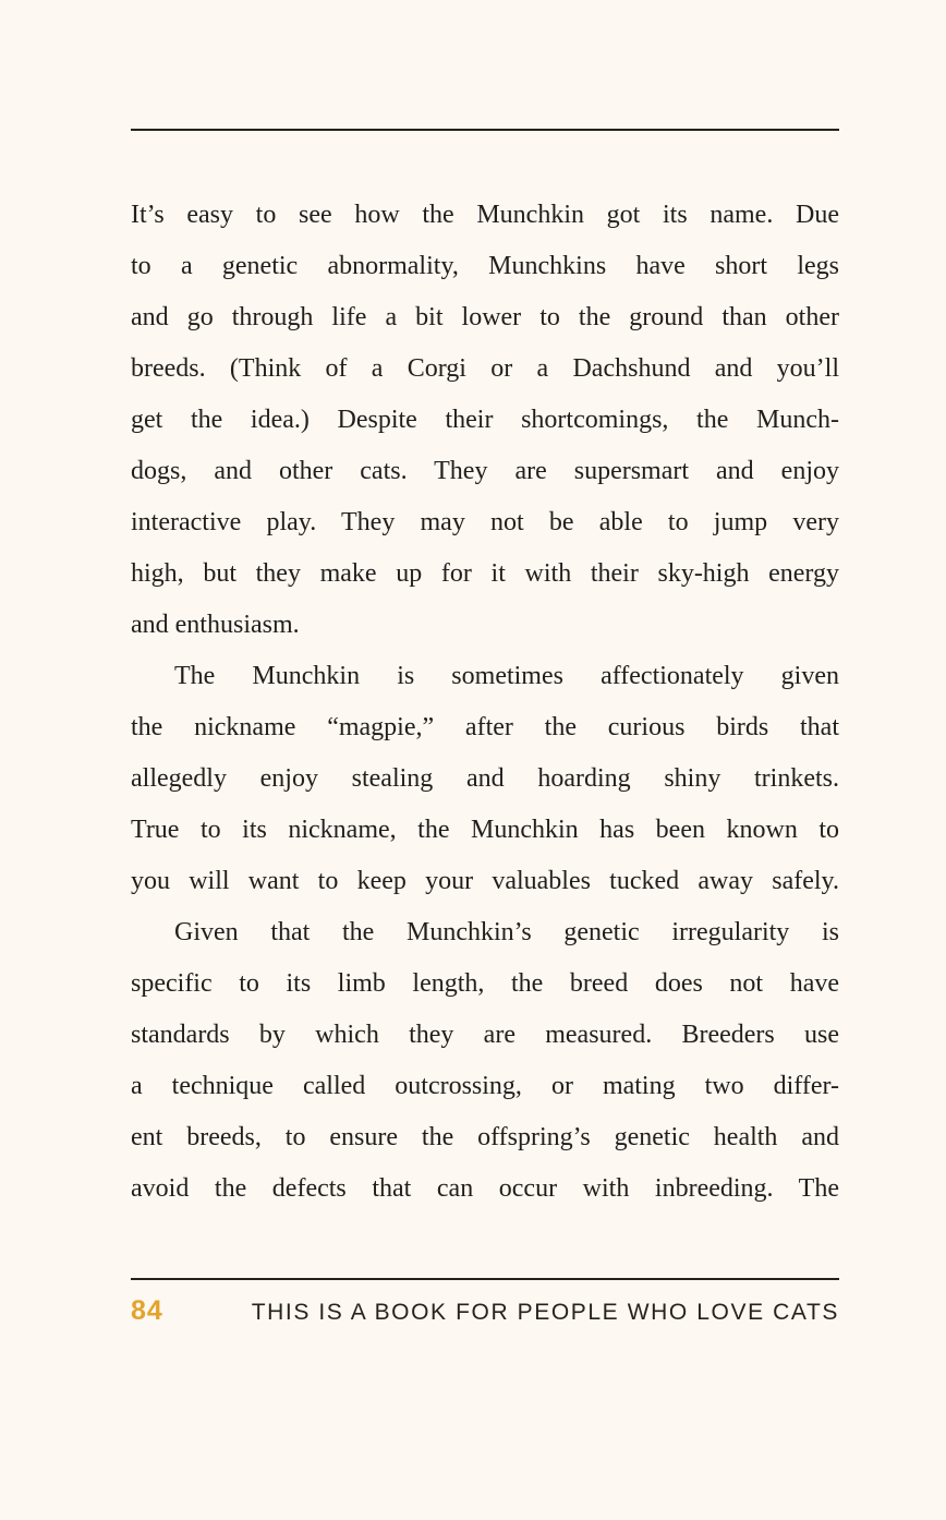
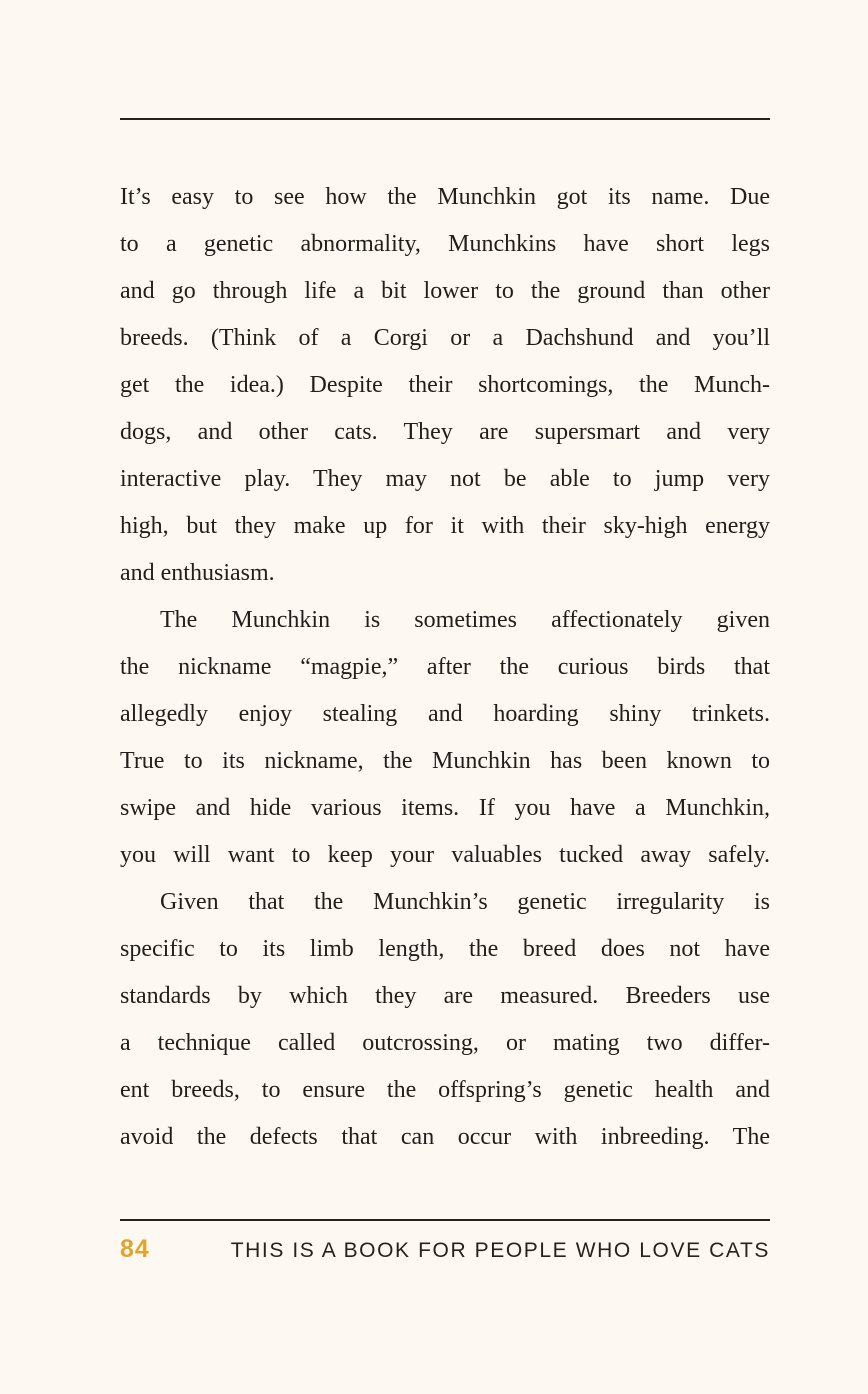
  It’s easy to see how the Munchkin got its name. Due
  to a genetic abnormality, Munchkins have short legs
  and go through life a bit lower to the ground than other
  breeds. (Think of a Corgi or a Dachshund and you’ll
  get the idea.) Despite their shortcomings, the Munch-
- dogs, and other cats. They are supersmart and enjoy
+ dogs, and other cats. They are supersmart and very
  interactive play. They may not be able to jump very
  high, but they make up for it with their sky-high energy
  and enthusiasm.
  The Munchkin is sometimes affectionately given
  the nickname “magpie,” after the curious birds that
  allegedly enjoy stealing and hoarding shiny trinkets.
  True to its nickname, the Munchkin has been known to
+ swipe and hide various items. If you have a Munchkin,
  you will want to keep your valuables tucked away safely.
  Given that the Munchkin’s genetic irregularity is
  specific to its limb length, the breed does not have
  standards by which they are measured. Breeders use
  a technique called outcrossing, or mating two differ-
  ent breeds, to ensure the offspring’s genetic health and
  avoid the defects that can occur with inbreeding. The
  84
  THIS IS A BOOK FOR PEOPLE WHO LOVE CATS
